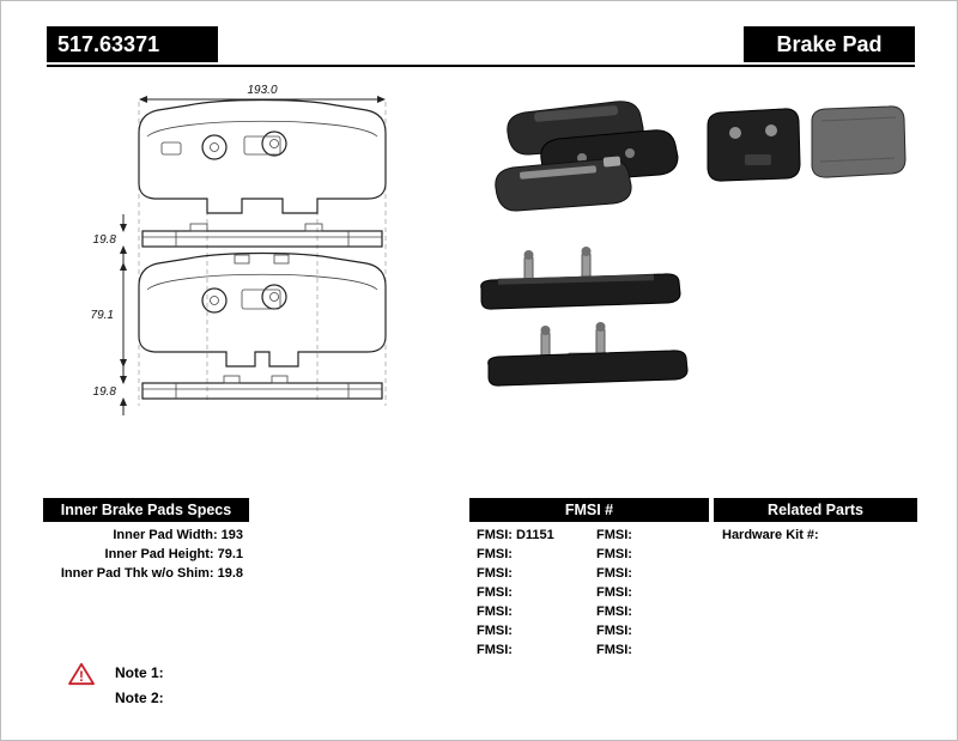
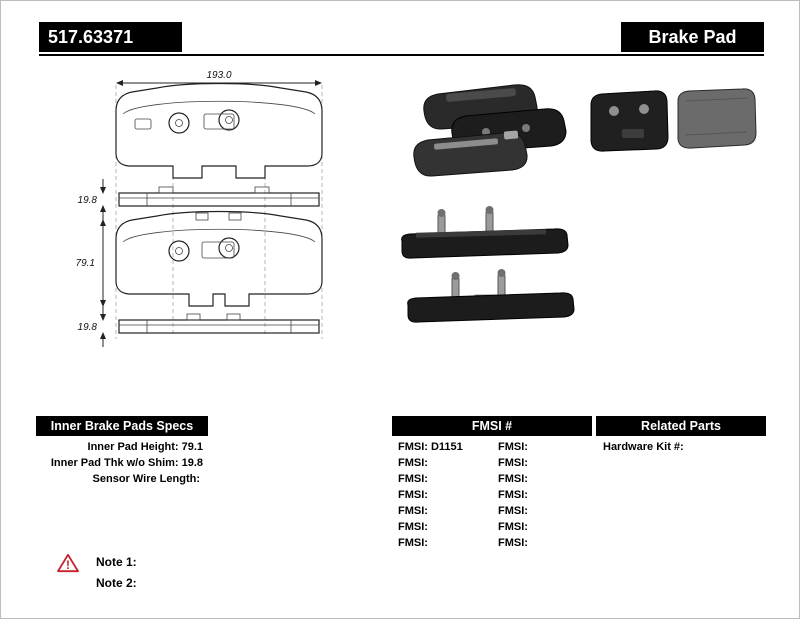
  517.63371
  Brake Pad
  193.0
  19.8
  79.1
  19.8
  Inner Brake Pads Specs
- Inner Pad Width: 193
  Inner Pad Height: 79.1
  Inner Pad Thk w/o Shim: 19.8
+ Sensor Wire Length:
  FMSI #
  FMSI: D1151
  FMSI:
  FMSI:
  FMSI:
  FMSI:
  FMSI:
  FMSI:
  FMSI:
  FMSI:
  FMSI:
  FMSI:
  FMSI:
  FMSI:
  FMSI:
  Related Parts
  Hardware Kit #:
  !
  Note 1:
  Note 2:
